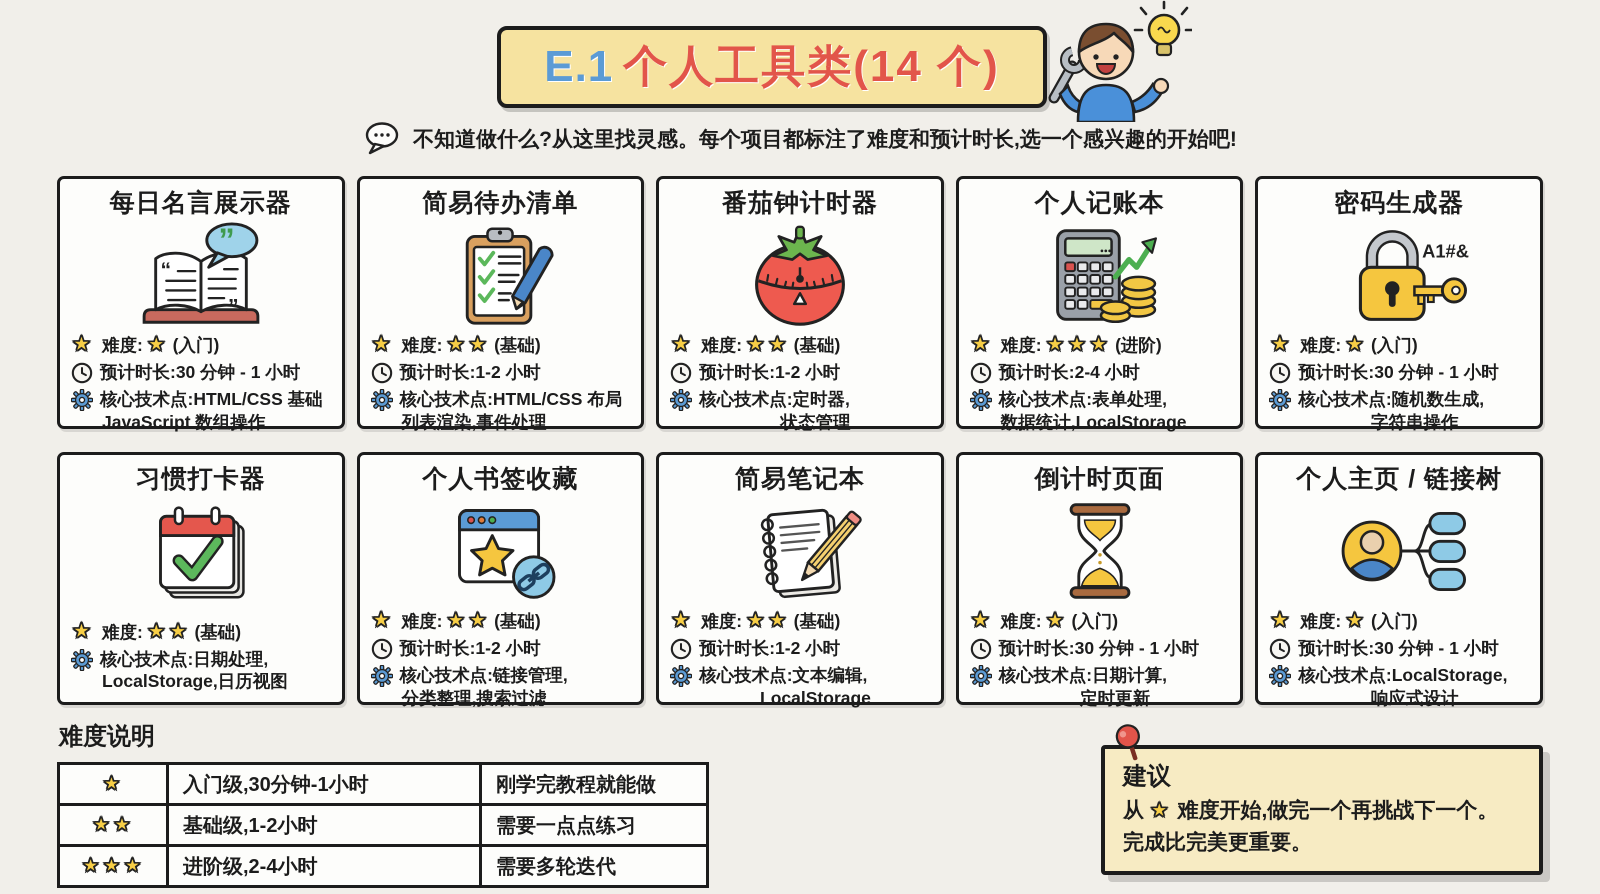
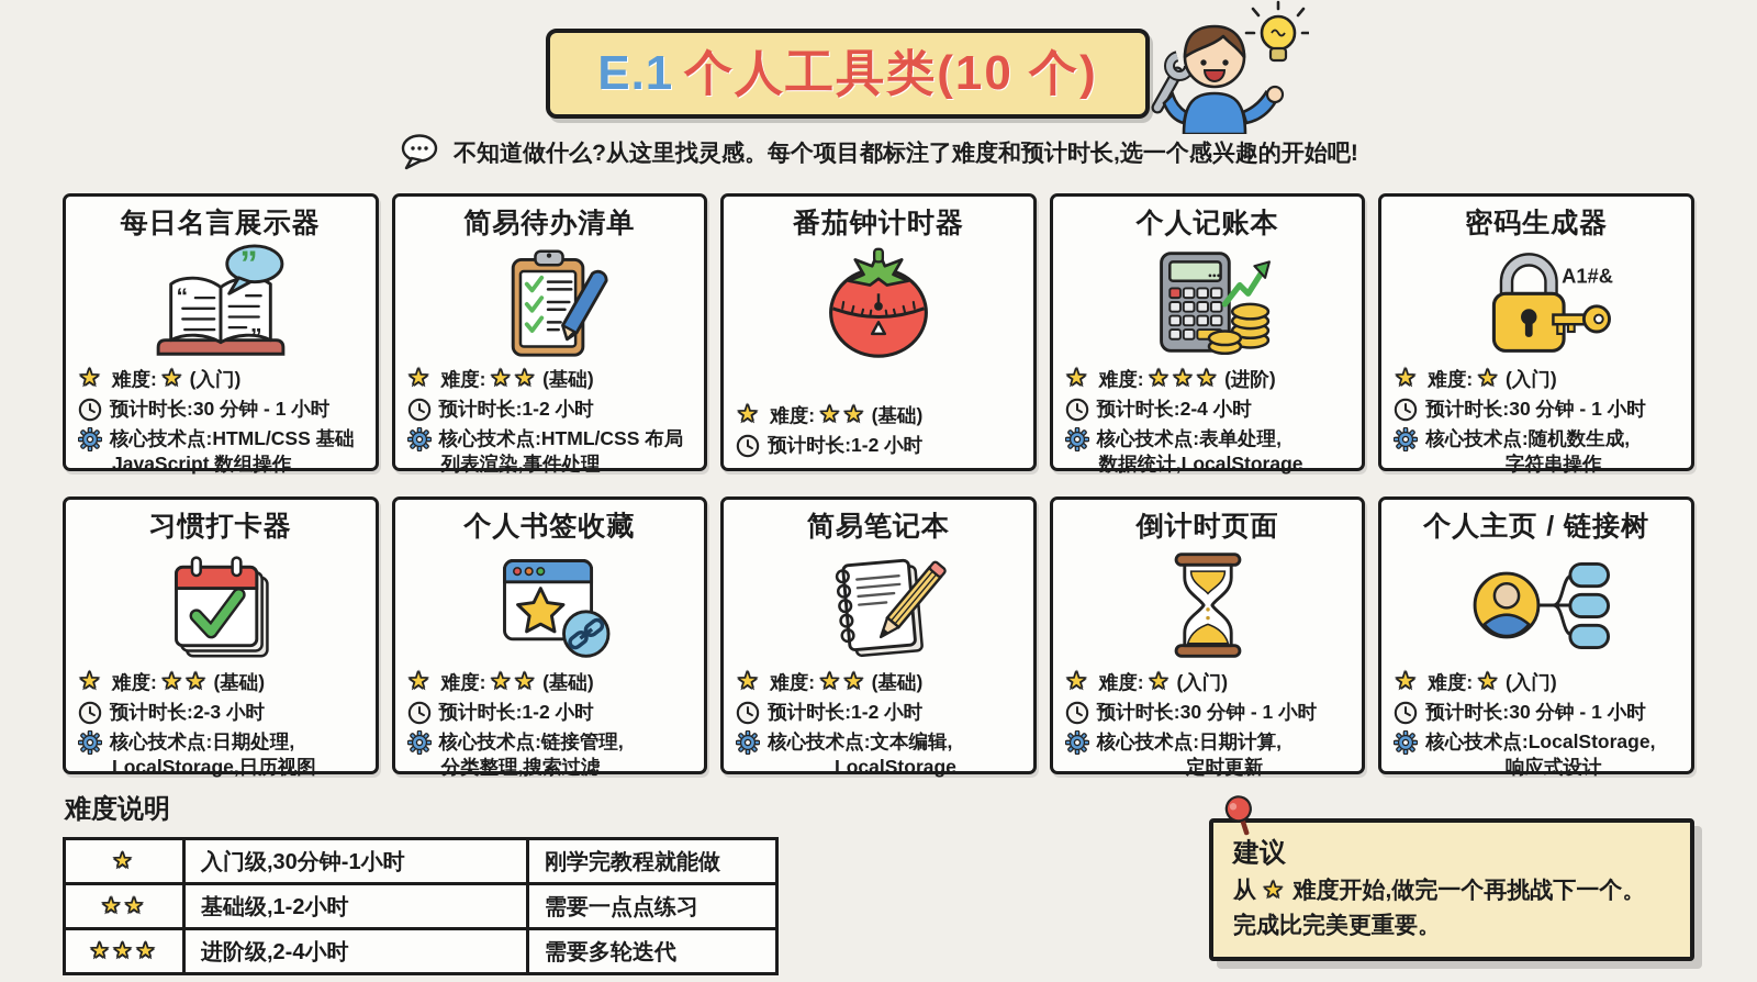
  E.1
- 个人工具类(14 个)
+ 个人工具类(10 个)
  不知道做什么?从这里找灵感。每个项目都标注了难度和预计时长,选一个感兴趣的开始吧!
  每日名言展示器
  “
  ”
  ”
  ★
  难度: ★ (入门)
  预计时长:30 分钟 - 1 小时
  核心技术点:HTML/CSS 基础
  JavaScript 数组操作
  简易待办清单
  ★
  难度: ★★ (基础)
  预计时长:1-2 小时
  核心技术点:HTML/CSS 布局
  列表渲染,事件处理
  番茄钟计时器
  ★
  难度: ★★ (基础)
  预计时长:1-2 小时
- 核心技术点:定时器,
- 状态管理
  个人记账本
  ★
  难度: ★★★ (进阶)
  预计时长:2-4 小时
  核心技术点:表单处理,
  数据统计,LocalStorage
  密码生成器
  A1#&
  ★
  难度: ★ (入门)
  预计时长:30 分钟 - 1 小时
  核心技术点:随机数生成,
  字符串操作
  习惯打卡器
  ★
  难度: ★★ (基础)
+ 预计时长:2-3 小时
  核心技术点:日期处理,
  LocalStorage,日历视图
  个人书签收藏
  ★
  难度: ★★ (基础)
  预计时长:1-2 小时
  核心技术点:链接管理,
  分类整理,搜索过滤
  简易笔记本
  ★
  难度: ★★ (基础)
  预计时长:1-2 小时
  核心技术点:文本编辑,
  LocalStorage
  倒计时页面
  ★
  难度: ★ (入门)
  预计时长:30 分钟 - 1 小时
  核心技术点:日期计算,
  定时更新
  个人主页 / 链接树
  ★
  难度: ★ (入门)
  预计时长:30 分钟 - 1 小时
  核心技术点:LocalStorage,
  响应式设计
  难度说明
  ★	入门级,30分钟-1小时	刚学完教程就能做
  ★★	基础级,1-2小时	需要一点点练习
  ★★★	进阶级,2-4小时	需要多轮迭代
  建议
  从 ★ 难度开始,做完一个再挑战下一个。
  完成比完美更重要。
